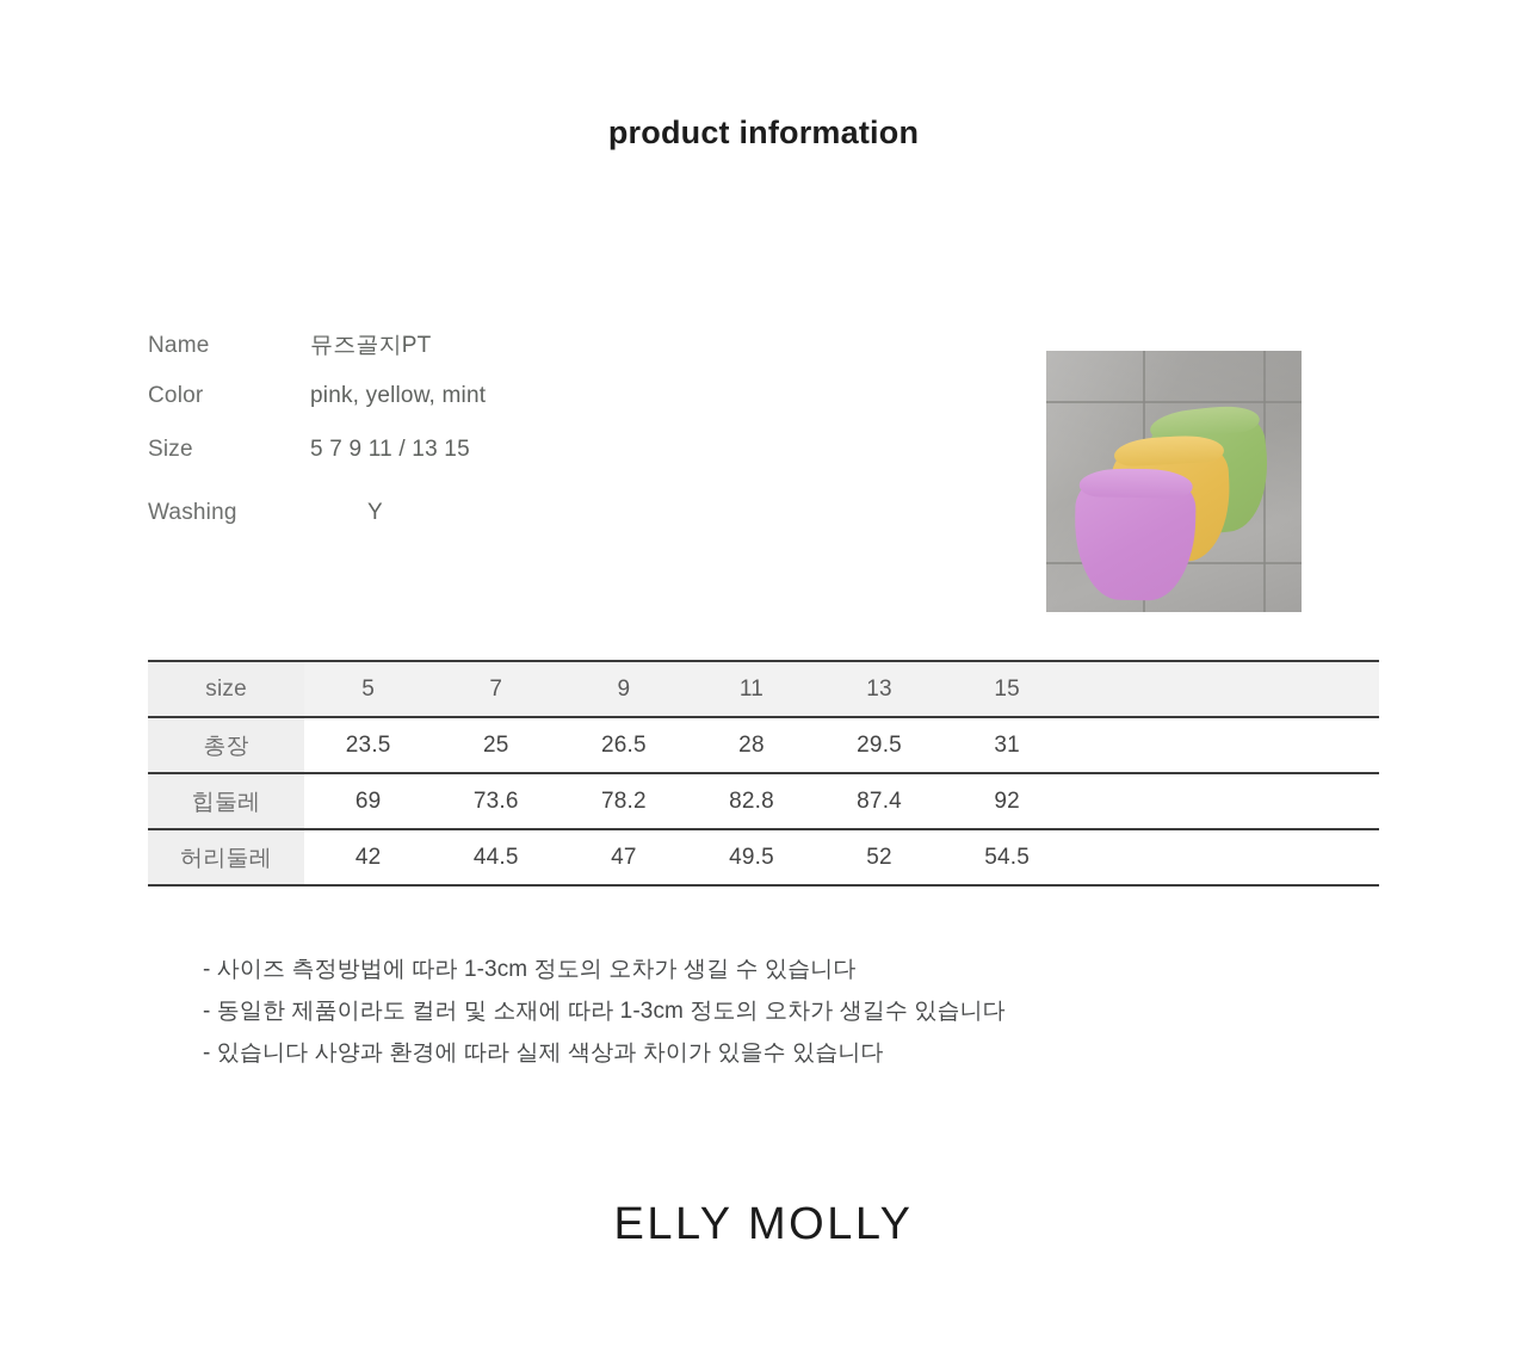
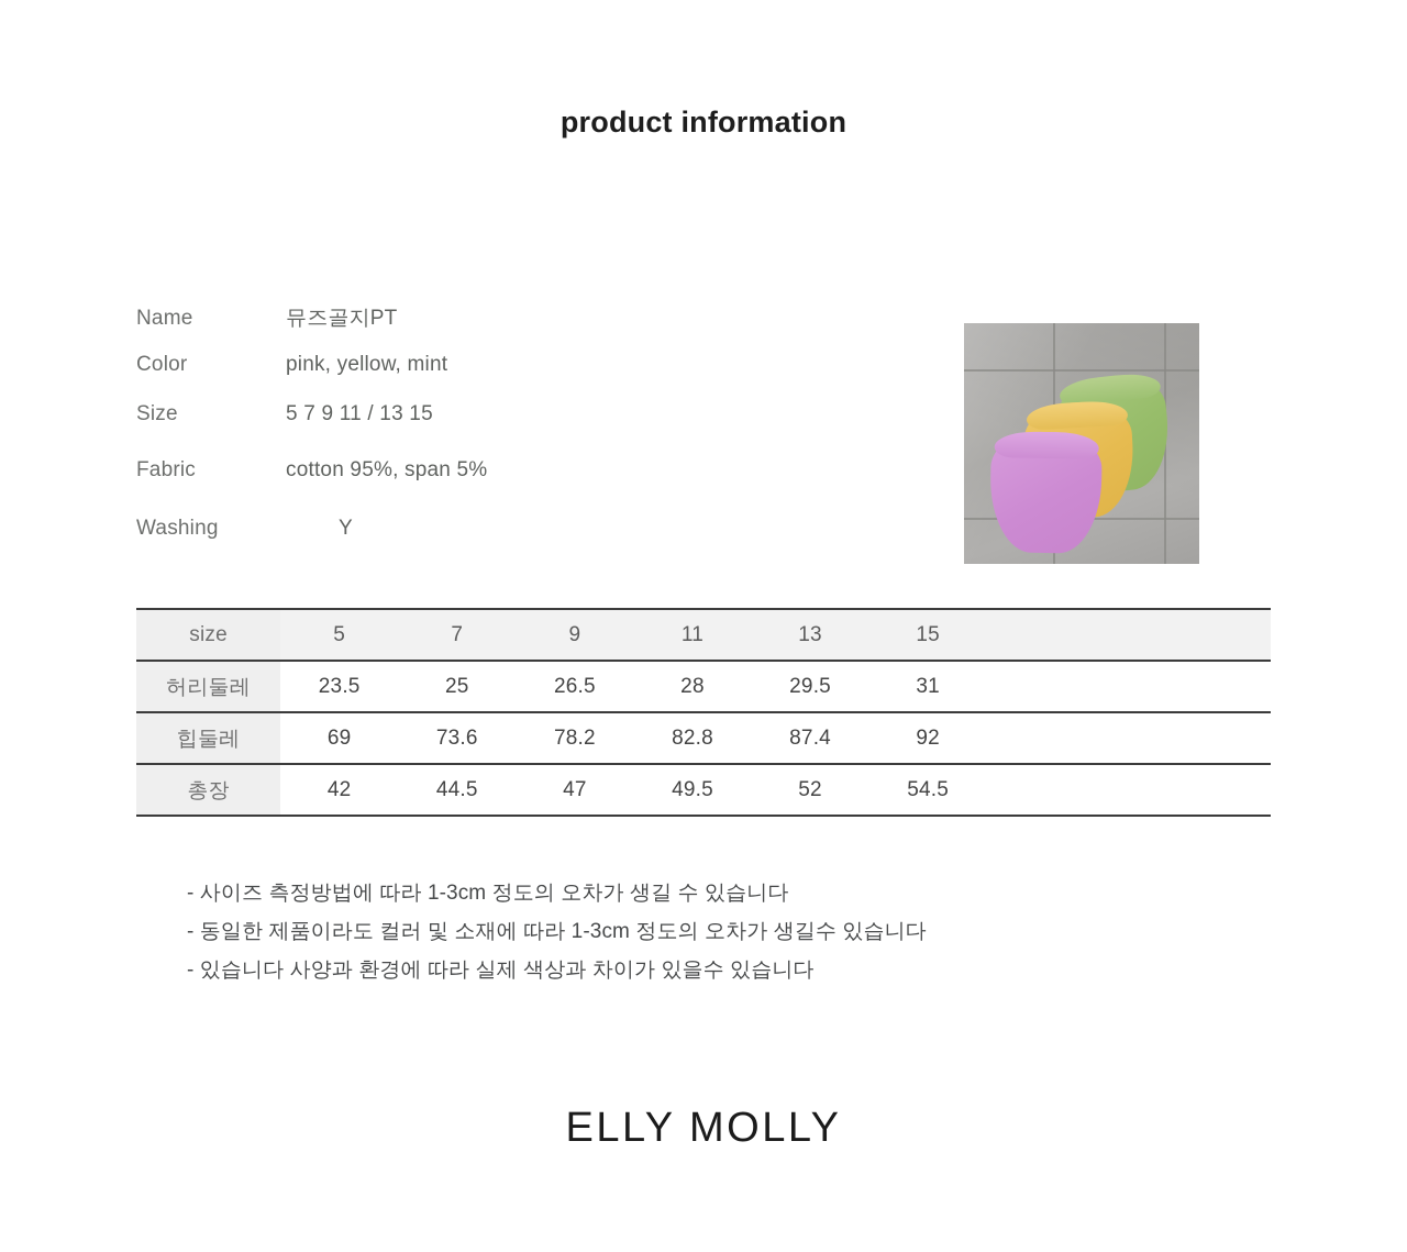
  product information
  Name
  뮤즈골지PT
  Color
  pink, yellow, mint
  Size
  5 7 9 11 / 13 15
+ Fabric
+ cotton 95%, span 5%
  Washing
  Y
  size	5	7	9	11	13	15
- 총장	23.5	25	26.5	28	29.5	31
+ 허리둘레	23.5	25	26.5	28	29.5	31
  힙둘레	69	73.6	78.2	82.8	87.4	92
- 허리둘레	42	44.5	47	49.5	52	54.5
+ 총장	42	44.5	47	49.5	52	54.5
  - 사이즈 측정방법에 따라 1-3cm 정도의 오차가 생길 수 있습니다
  - 동일한 제품이라도 컬러 및 소재에 따라 1-3cm 정도의 오차가 생길수 있습니다
  - 있습니다 사양과 환경에 따라 실제 색상과 차이가 있을수 있습니다
  ELLY MOLLY
